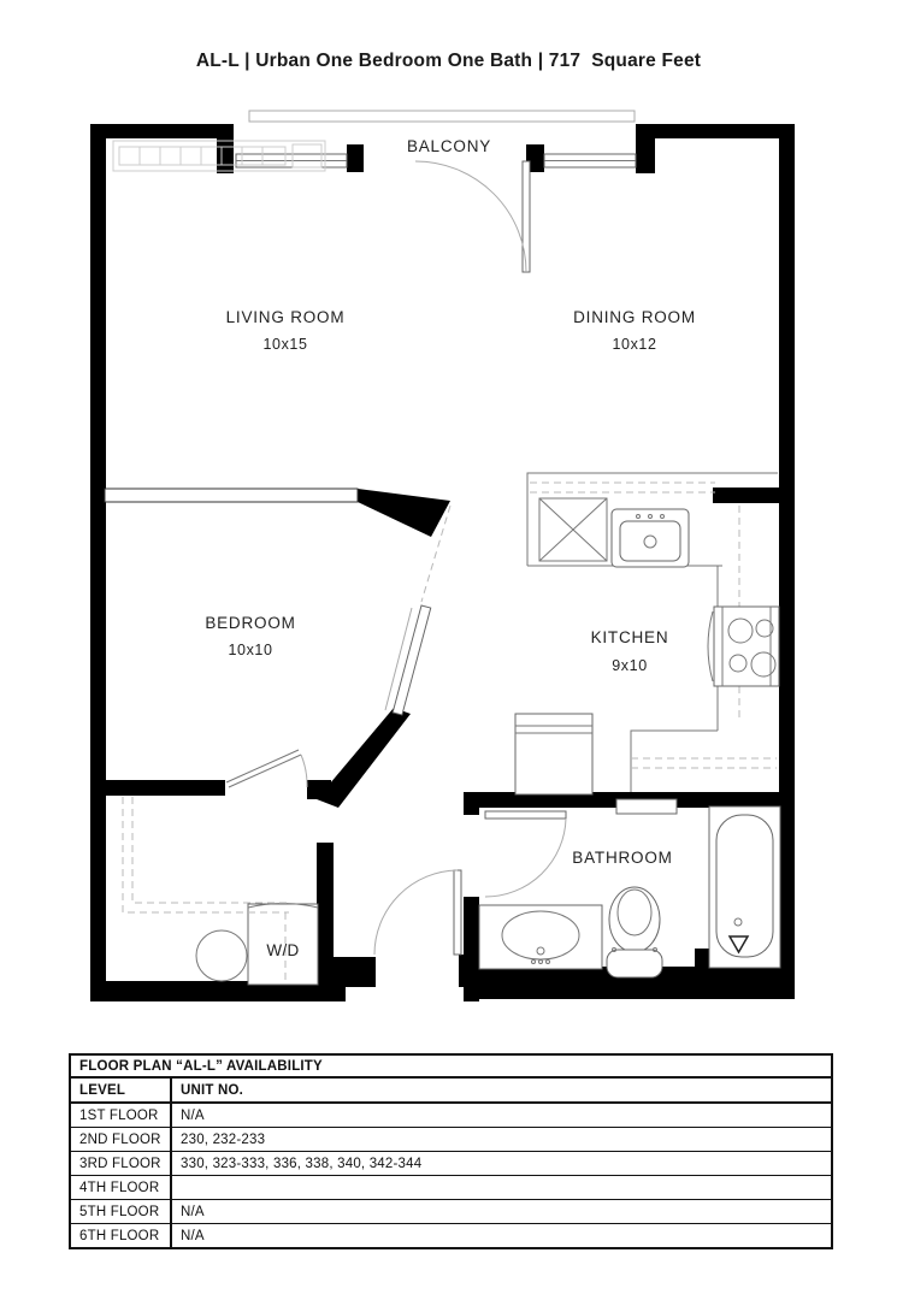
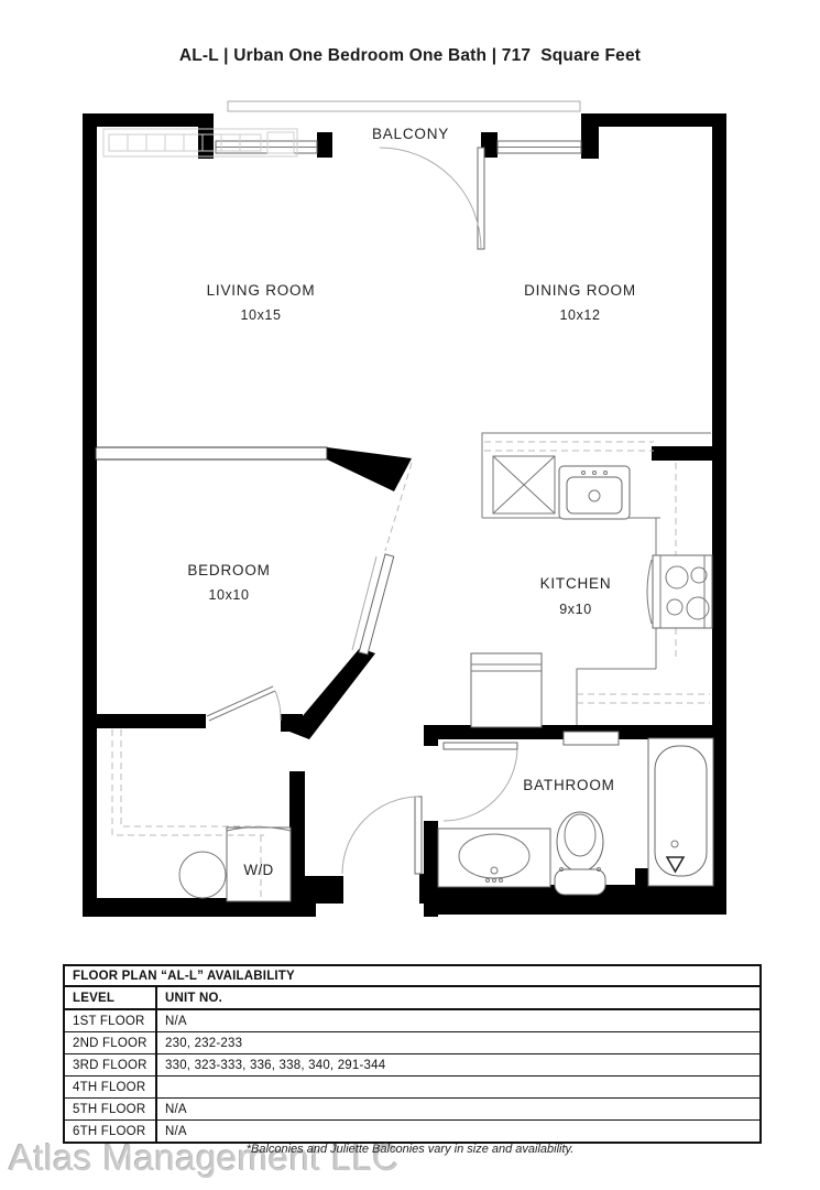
  AL-L | Urban One Bedroom One Bath | 717 Square Feet
  BALCONY
  LIVING ROOM
  10x15
  DINING ROOM
  10x12
  BEDROOM
  10x10
  KITCHEN
  9x10
  BATHROOM
  W/D
  FLOOR PLAN “AL-L” AVAILABILITY
  LEVEL
  UNIT NO.
  1ST FLOOR
  N/A
  2ND FLOOR
  230, 232-233
  3RD FLOOR
- 330, 323-333, 336, 338, 340, 342-344
+ 330, 323-333, 336, 338, 340, 291-344
  4TH FLOOR
  5TH FLOOR
  N/A
  6TH FLOOR
  N/A
+ Atlas Management LLC
+ *Balconies and Juliette Balconies vary in size and availability.
